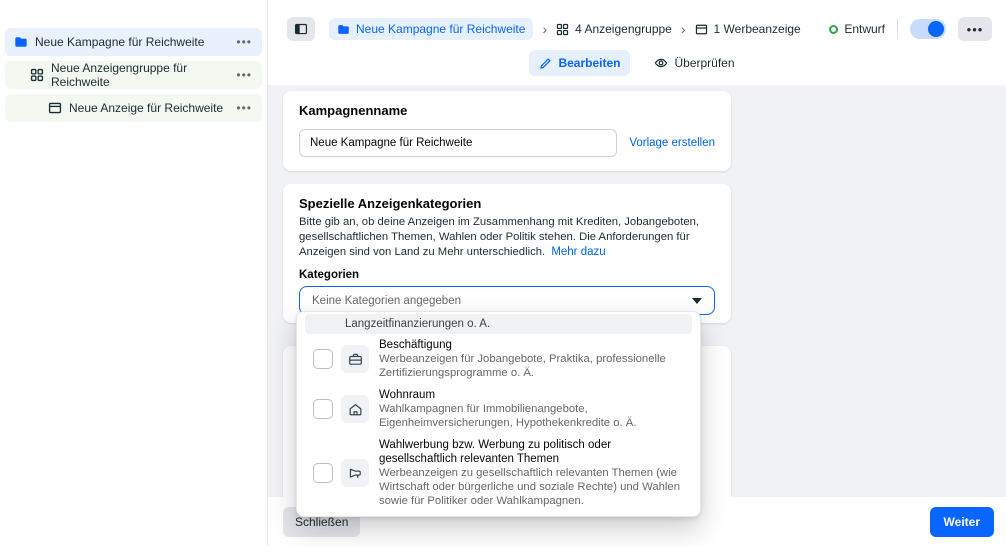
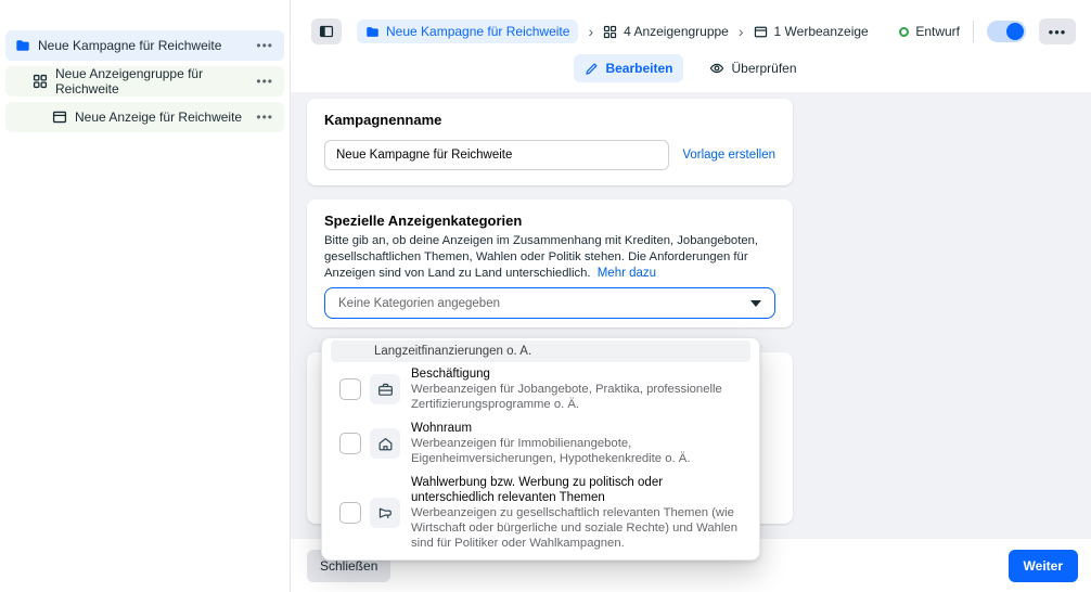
  Neue Kampagne für Reichweite
  •••
  Neue Anzeigengruppe für Reichweite
  •••
  Neue Anzeige für Reichweite
  •••
  Neue Kampagne für Reichweite
  ›
  4 Anzeigengruppe
  ›
  1 Werbeanzeige
  Entwurf
  •••
  Bearbeiten
  Überprüfen
  Kampagnenname
  Neue Kampagne für Reichweite
  Vorlage erstellen
  Spezielle Anzeigenkategorien
- Bitte gib an, ob deine Anzeigen im Zusammenhang mit Krediten, Jobangeboten, gesellschaftlichen Themen, Wahlen oder Politik stehen. Die Anforderungen für Anzeigen sind von Land zu Mehr unterschiedlich. Mehr dazu
+ Bitte gib an, ob deine Anzeigen im Zusammenhang mit Krediten, Jobangeboten, gesellschaftlichen Themen, Wahlen oder Politik stehen. Die Anforderungen für Anzeigen sind von Land zu Land unterschiedlich. Mehr dazu
- Kategorien
  Keine Kategorien angegeben
  Schließen
  Weiter
  Langzeitfinanzierungen o. A.
  Beschäftigung
  Werbeanzeigen für Jobangebote, Praktika, professionelle Zertifizierungsprogramme o. Ä.
  Wohnraum
- Wahlkampagnen für Immobilienangebote, Eigenheimversicherungen, Hypothekenkredite o. Ä.
+ Werbeanzeigen für Immobilienangebote, Eigenheimversicherungen, Hypothekenkredite o. Ä.
- Wahlwerbung bzw. Werbung zu politisch oder gesellschaftlich relevanten Themen
+ Wahlwerbung bzw. Werbung zu politisch oder unterschiedlich relevanten Themen
- Werbeanzeigen zu gesellschaftlich relevanten Themen (wie Wirtschaft oder bürgerliche und soziale Rechte) und Wahlen sowie für Politiker oder Wahlkampagnen.
+ Werbeanzeigen zu gesellschaftlich relevanten Themen (wie Wirtschaft oder bürgerliche und soziale Rechte) und Wahlen sind für Politiker oder Wahlkampagnen.
